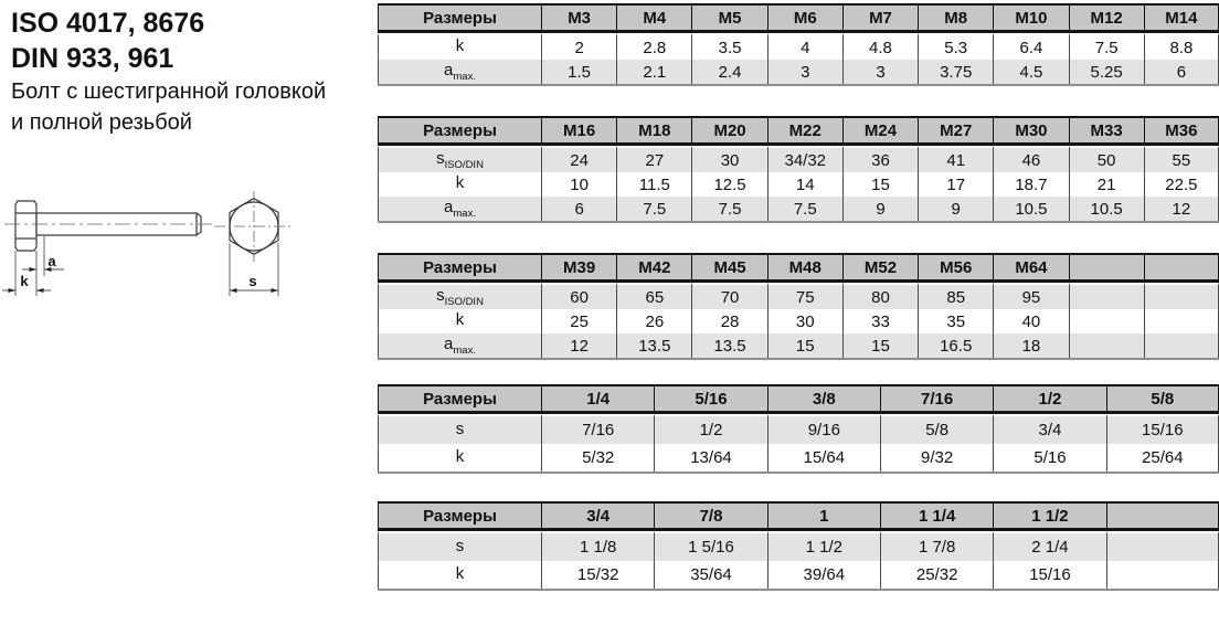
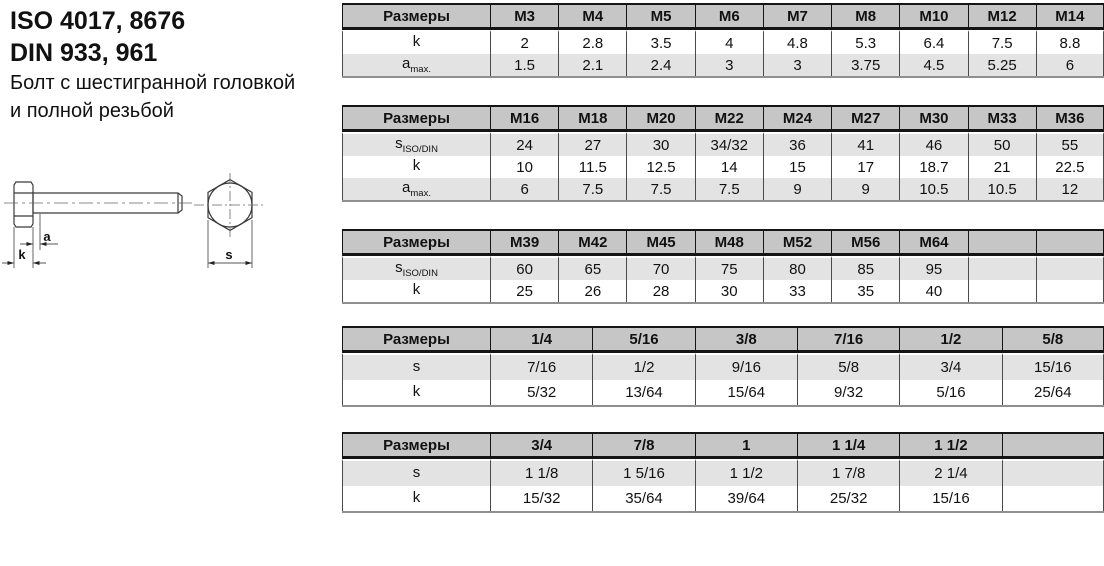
  ISO 4017, 8676
  DIN 933, 961
  Болт с шестигранной головкой
  и полной резьбой
  a
  k
  s
  Размеры	M3	M4	M5	M6	M7	M8	M10	M12	M14
  k	2	2.8	3.5	4	4.8	5.3	6.4	7.5	8.8
  amax.	1.5	2.1	2.4	3	3	3.75	4.5	5.25	6
  Размеры	M16	M18	M20	M22	M24	M27	M30	M33	M36
  sISO/DIN	24	27	30	34/32	36	41	46	50	55
  k	10	11.5	12.5	14	15	17	18.7	21	22.5
  amax.	6	7.5	7.5	7.5	9	9	10.5	10.5	12
  Размеры	M39	M42	M45	M48	M52	M56	M64
  sISO/DIN	60	65	70	75	80	85	95
  k	25	26	28	30	33	35	40
- amax.	12	13.5	13.5	15	15	16.5	18
  Размеры	1/4	5/16	3/8	7/16	1/2	5/8
  s	7/16	1/2	9/16	5/8	3/4	15/16
  k	5/32	13/64	15/64	9/32	5/16	25/64
  Размеры	3/4	7/8	1	1 1/4	1 1/2
  s	1 1/8	1 5/16	1 1/2	1 7/8	2 1/4
  k	15/32	35/64	39/64	25/32	15/16
